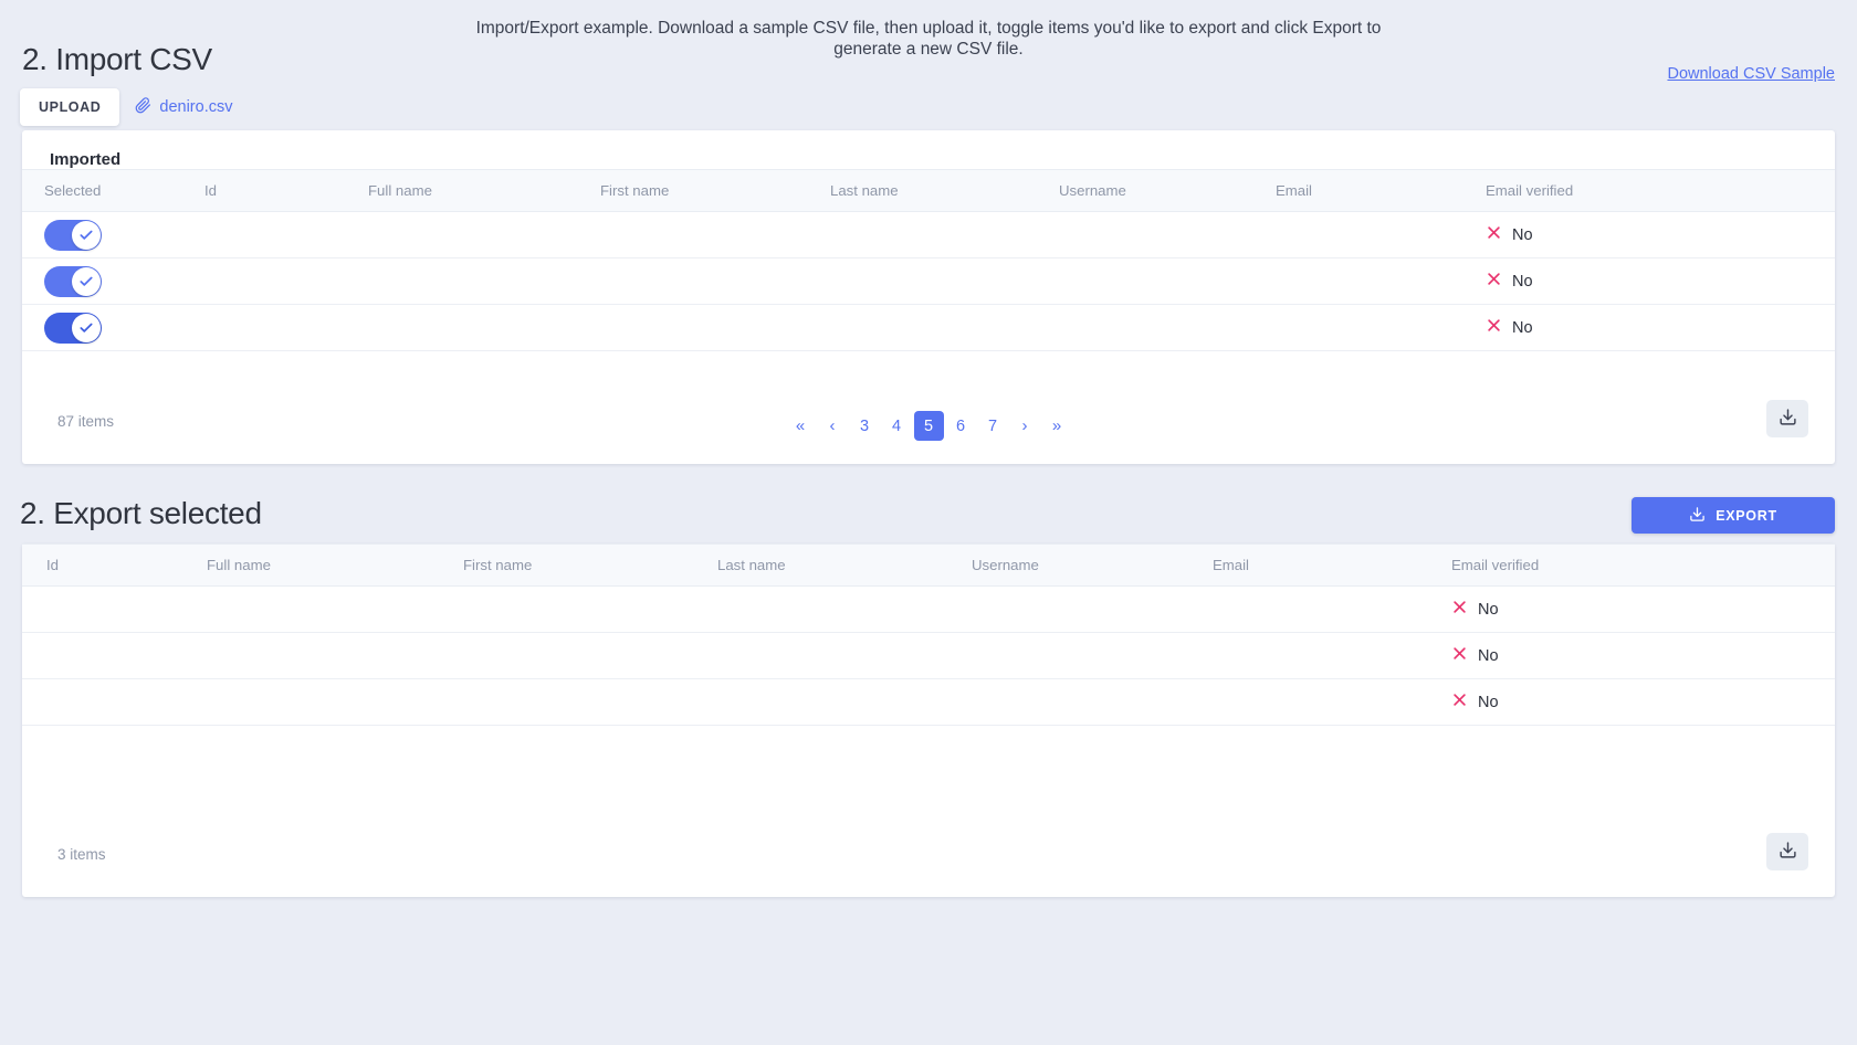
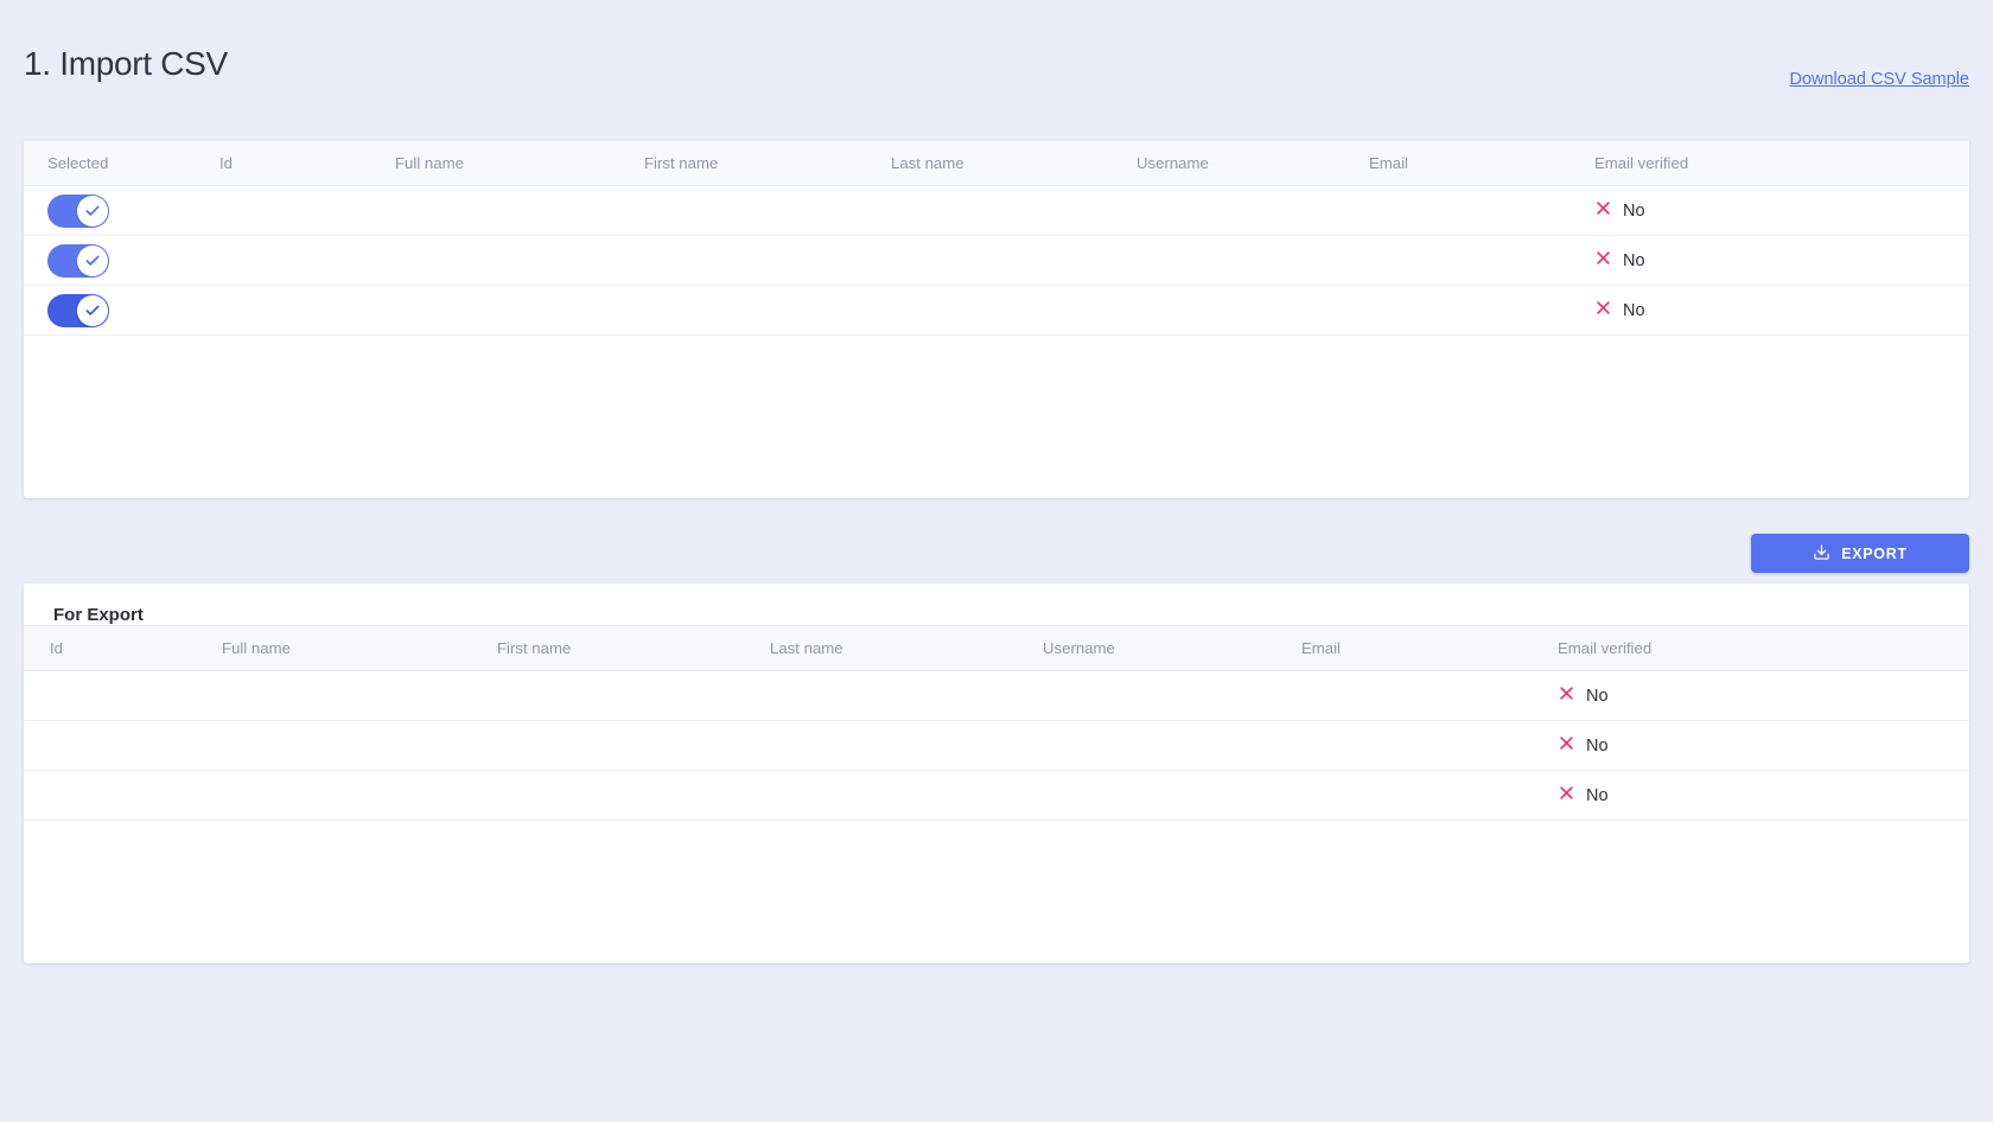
- Import/Export example. Download a sample CSV file, then upload it, toggle items you'd like to export and click Export to generate a new CSV file.
  Download CSV Sample
- 2. Import CSV
+ 1. Import CSV
- UPLOAD
- deniro.csv
- Imported
  Selected	Id	Full name	First name	Last name	Username	Email	Email verified
  							No
  							No
  							No
- 87 items
- «
- ‹
- 3
- 4
- 5
- 6
- 7
- ›
- »
- 2. Export selected
  EXPORT
+ For Export
  Id	Full name	First name	Last name	Username	Email	Email verified
  						No
  						No
  						No
- 3 items
